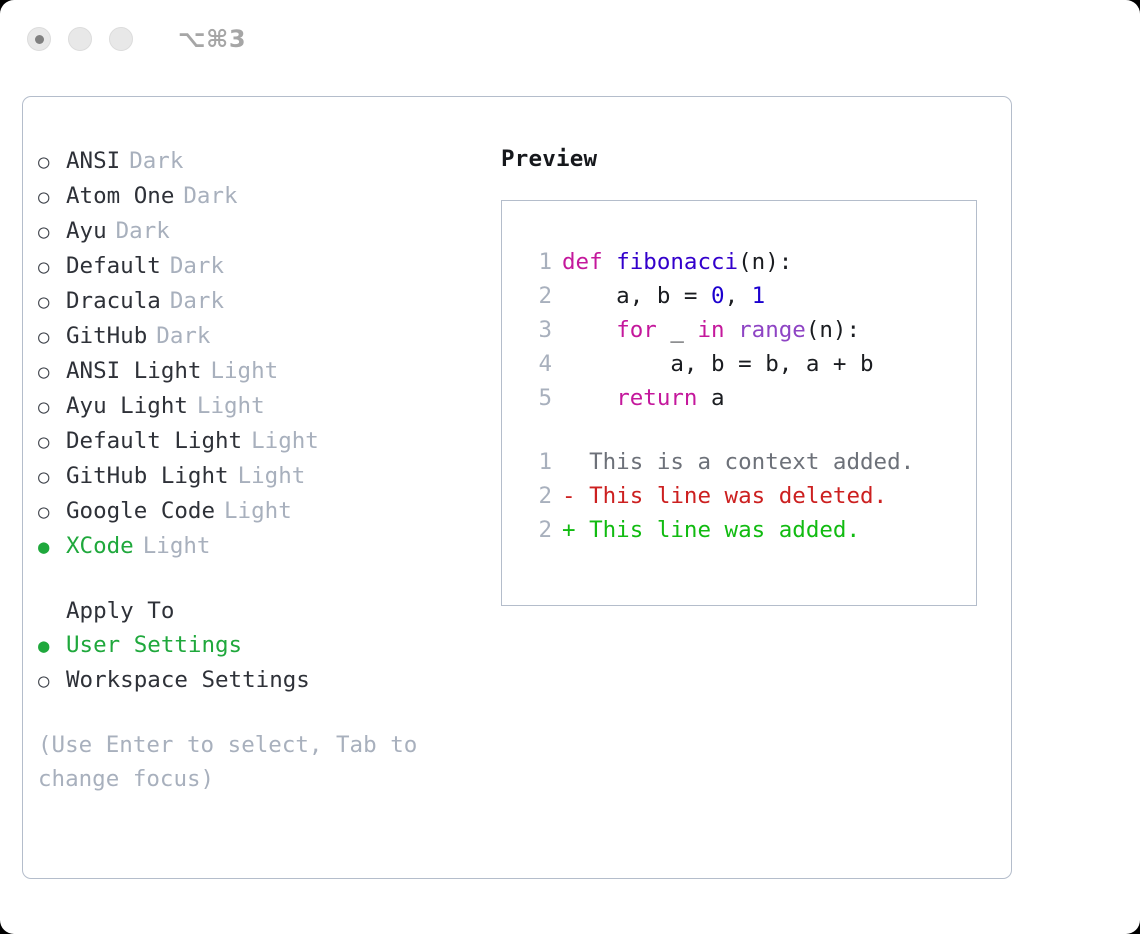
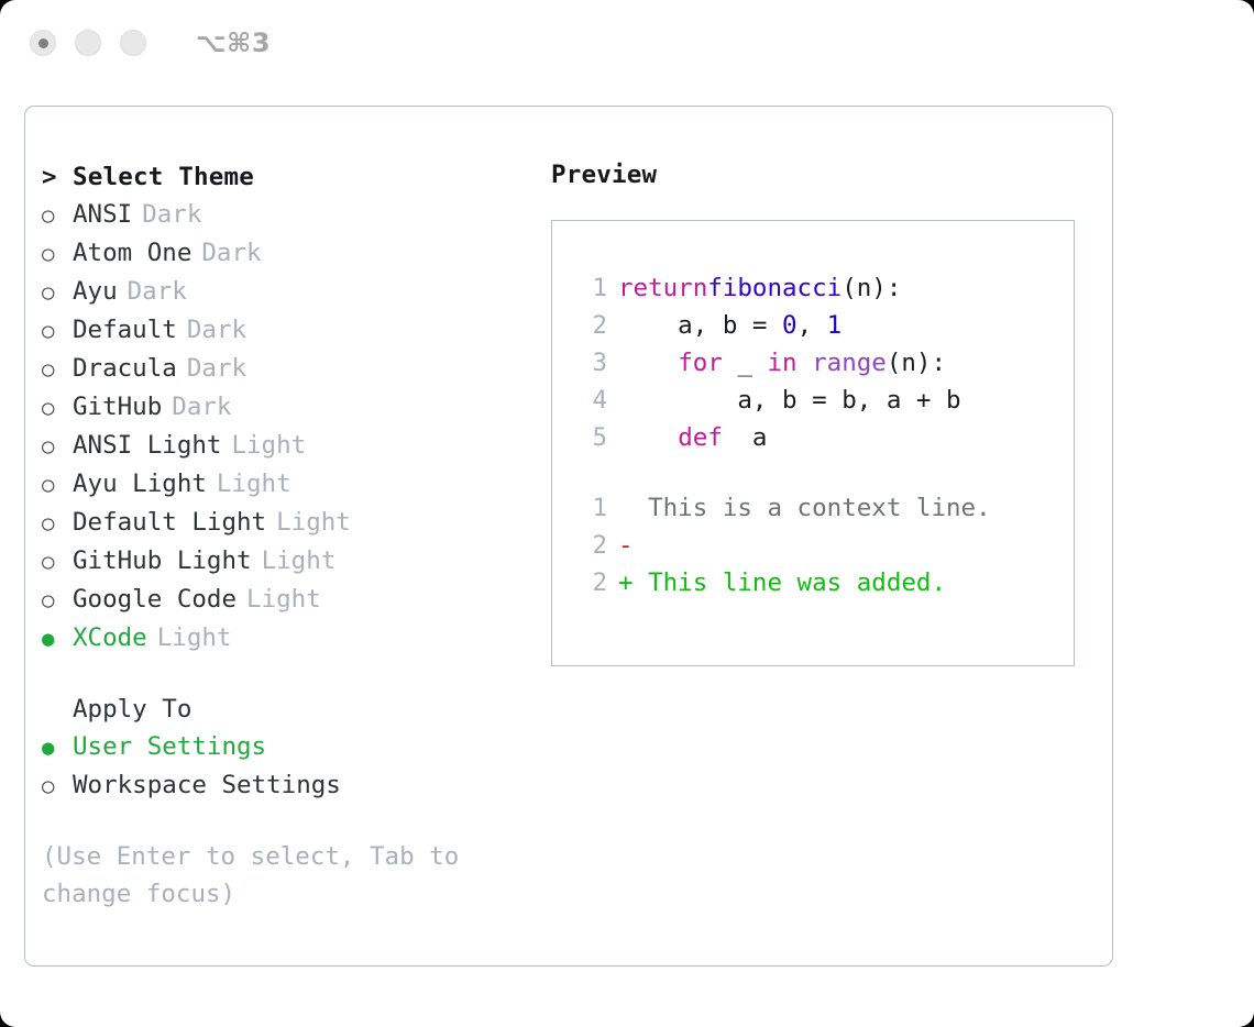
  ⌥⌘3
+ >
+ Select Theme
  ○
  ANSI
  Dark
  ○
  Atom One
  Dark
  ○
  Ayu
  Dark
  ○
  Default
  Dark
  ○
  Dracula
  Dark
  ○
  GitHub
  Dark
  ○
  ANSI Light
  Light
  ○
  Ayu Light
  Light
  ○
  Default Light
  Light
  ○
  GitHub Light
  Light
  ○
  Google Code
  Light
  ●
  XCode
  Light
  Apply To
  ●
  User Settings
  ○
  Workspace Settings
  (Use Enter to select, Tab to change focus)
  Preview
  1
- def fibonacci(n):
+ returnfibonacci(n):
  2
  a, b = 0, 1
  3
  for _ in range(n):
  4
  a, b = b, a + b
  5
- return a
+ def a
  1
- This is a context added.
+ This is a context line.
  2
  -
- This line was deleted.
  2
  +
  This line was added.
